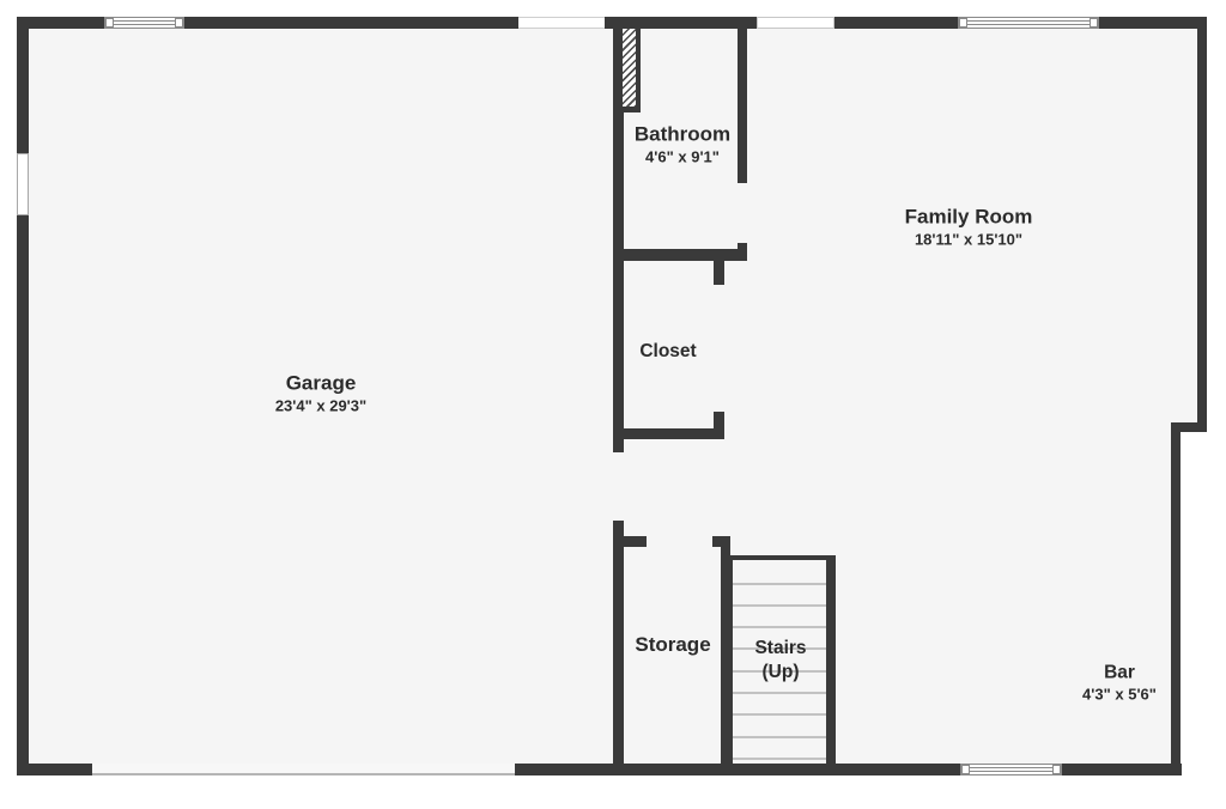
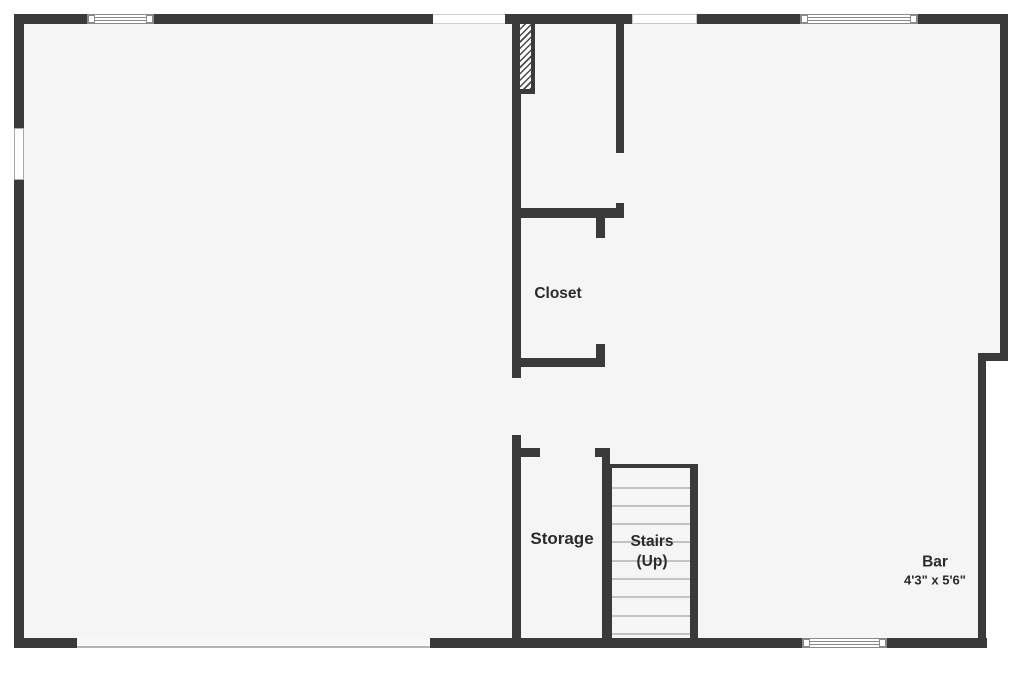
- Garage
- 23'4" x 29'3"
- Bathroom
- 4'6" x 9'1"
- Family Room
- 18'11" x 15'10"
  Closet
  Storage
  Stairs
  (Up)
  Bar
  4'3" x 5'6"
